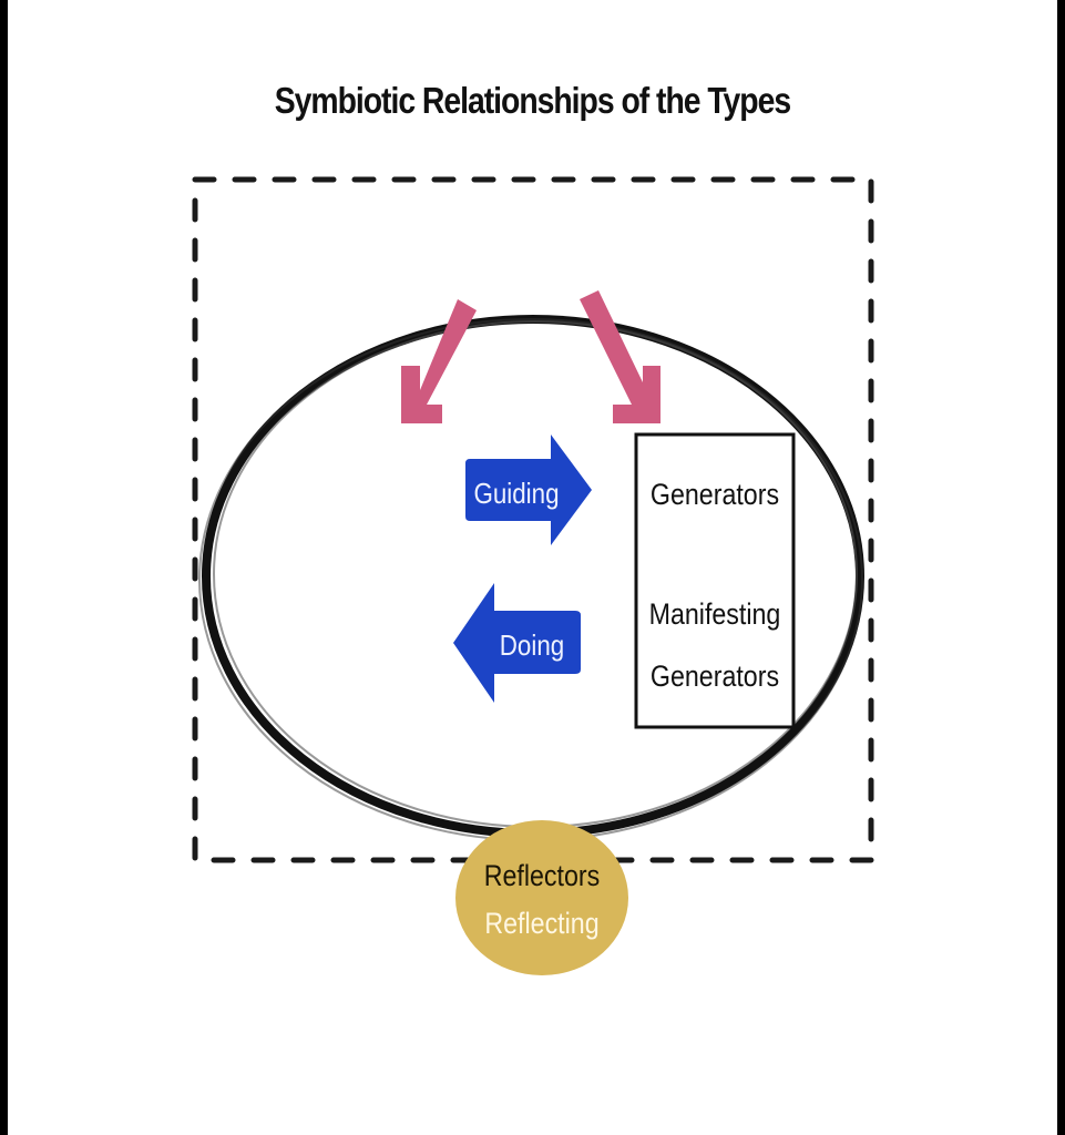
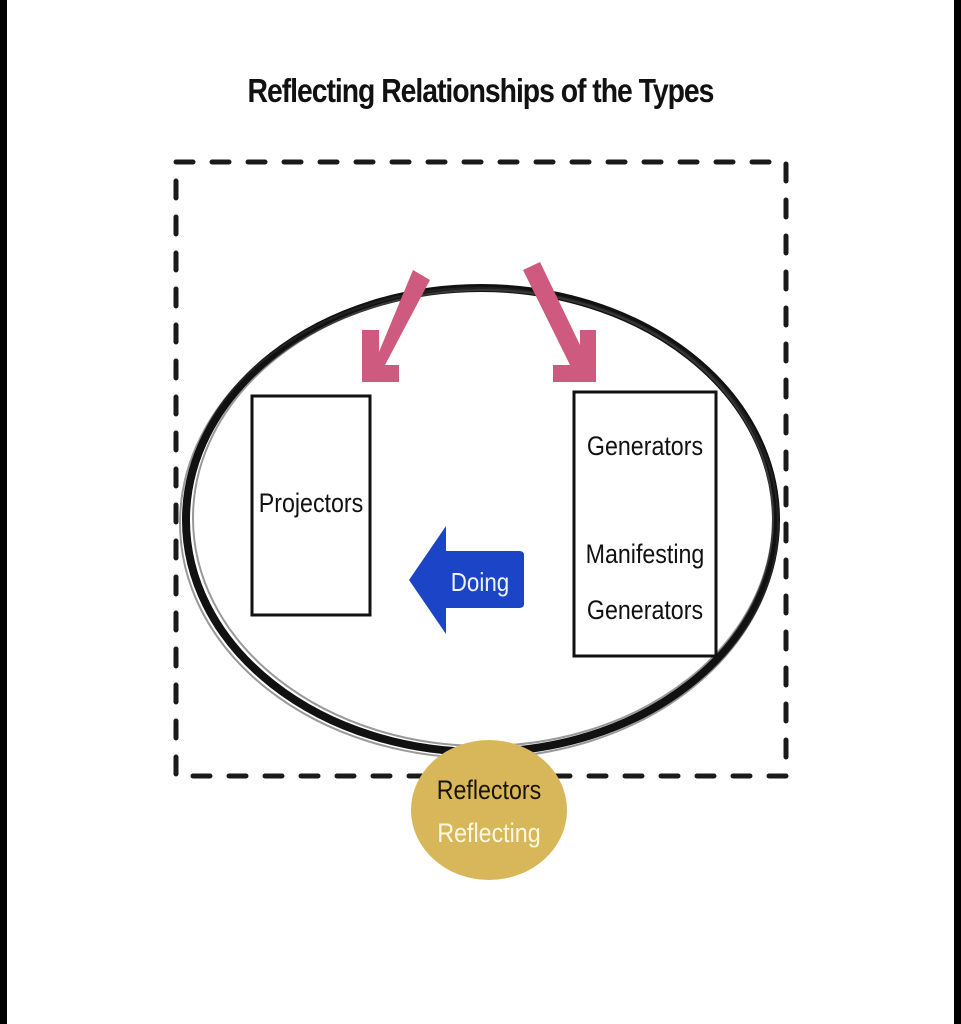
- Symbiotic Relationships of the Types
+ Reflecting Relationships of the Types
+ Projectors
  Generators
  Manifesting
  Generators
- Guiding
  Doing
  Reflectors
  Reflecting
